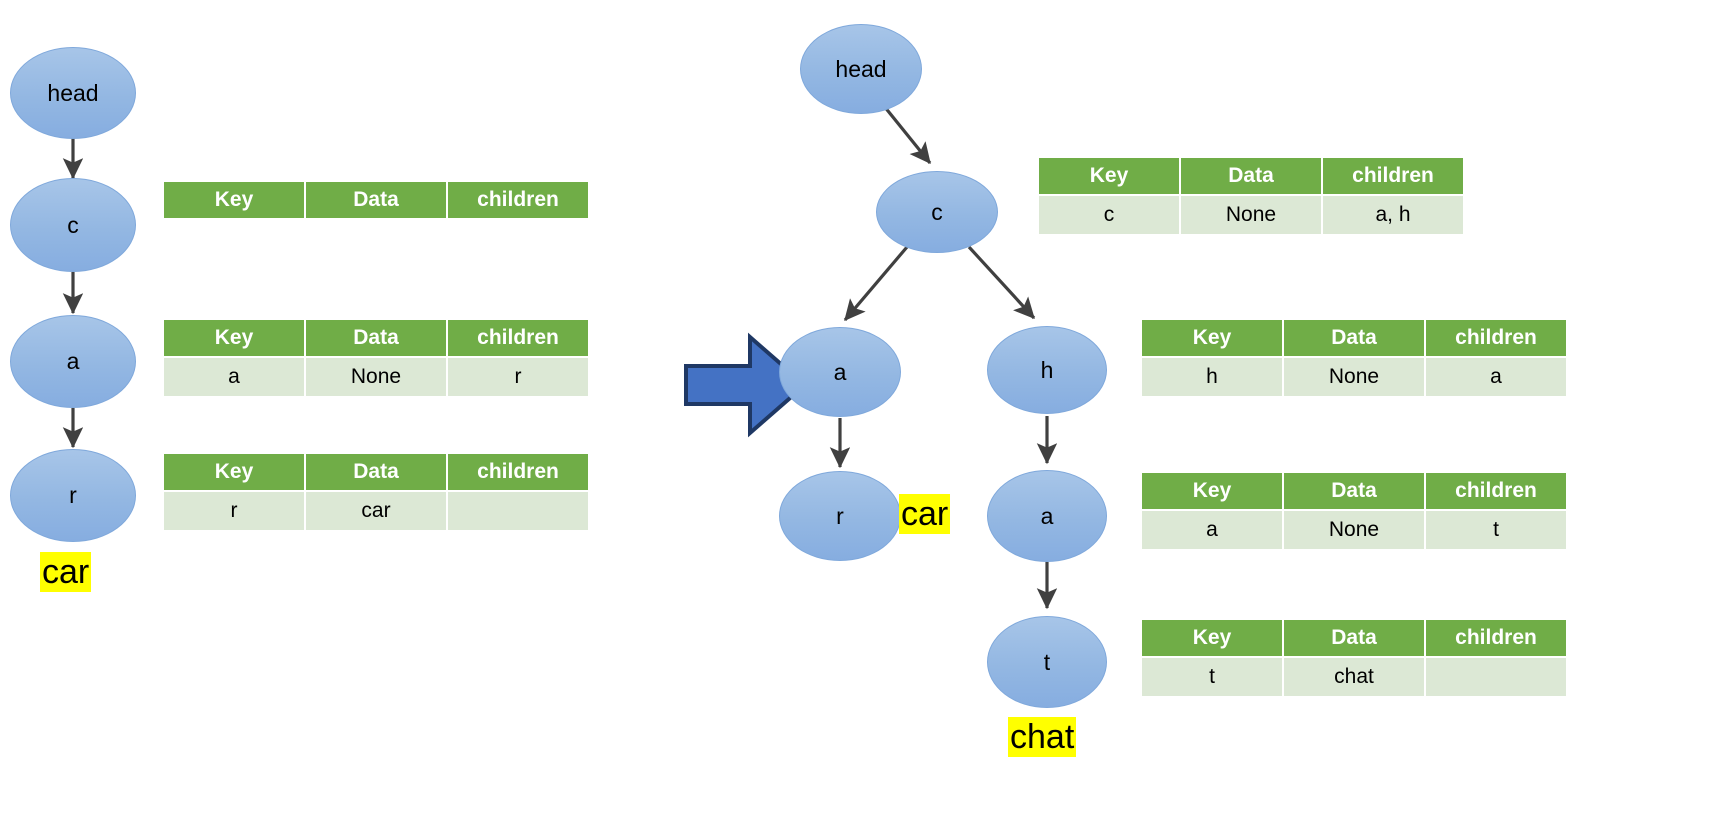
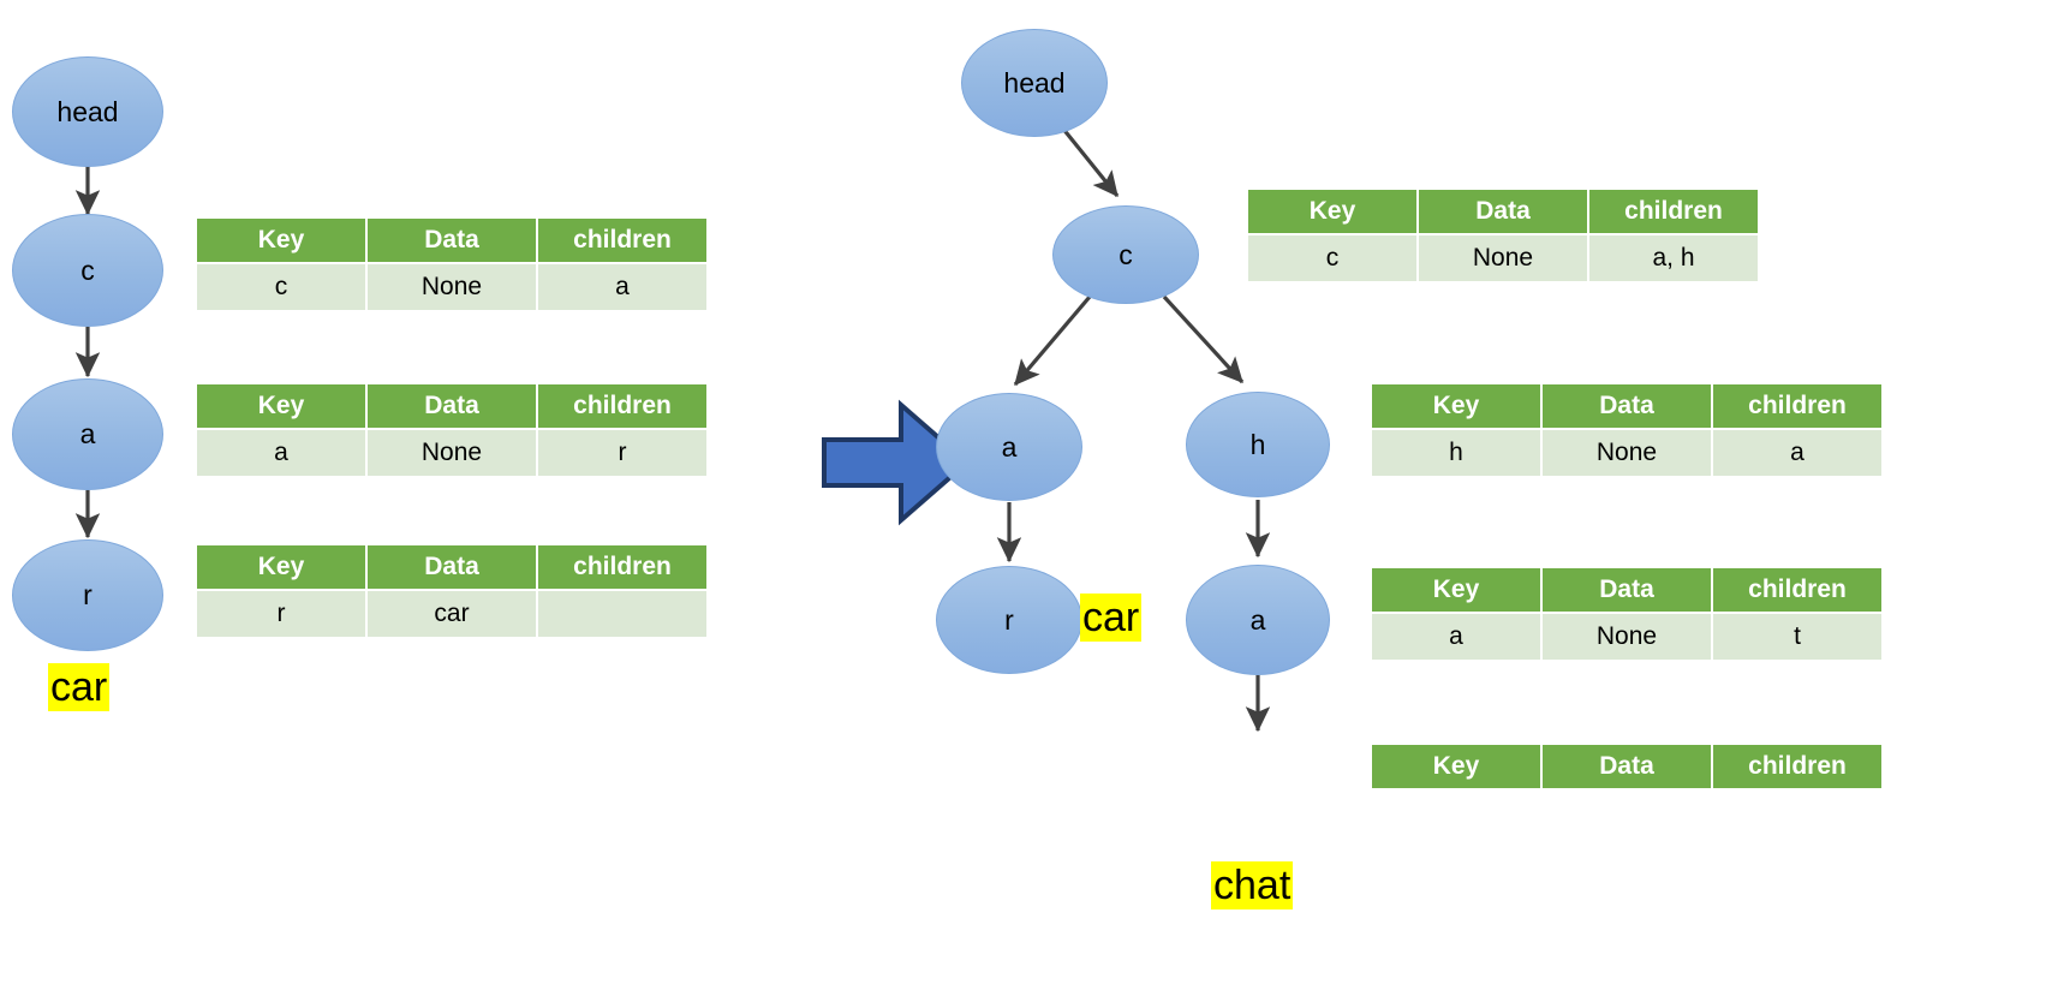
  head
  c
  a
  r
  car
  Key	Data	children
+ c	None	a
  Key	Data	children
  a	None	r
  Key	Data	children
  r	car
  head
  c
  a
  h
  r
  a
- t
  car
  chat
  Key	Data	children
  c	None	a, h
  Key	Data	children
  h	None	a
  Key	Data	children
  a	None	t
  Key	Data	children
- t	chat
